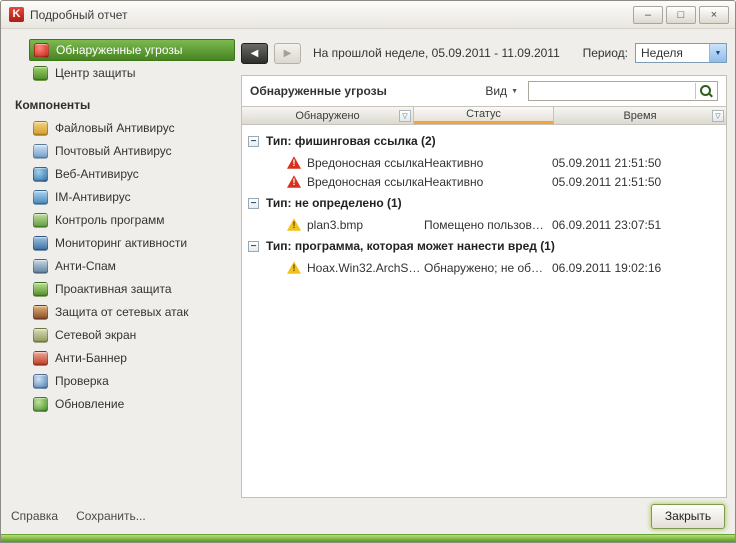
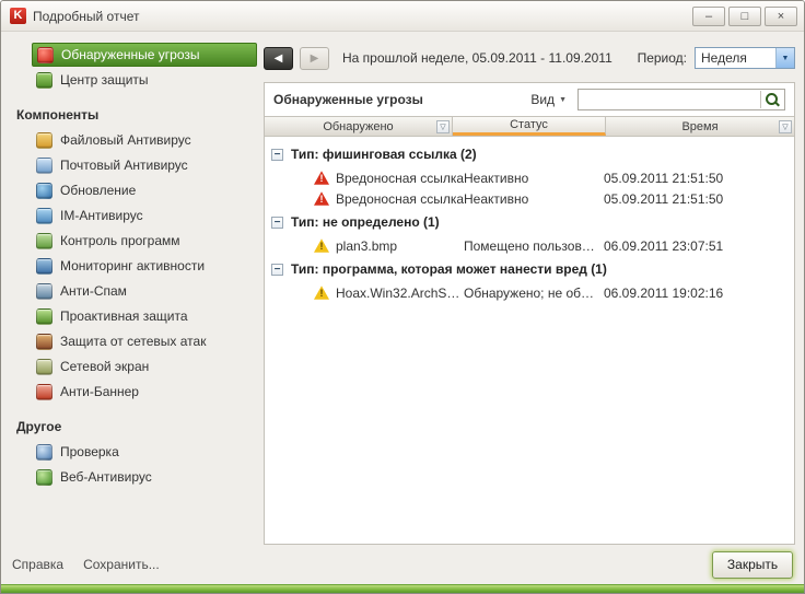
  Подробный отчет
  –
  □
  ×
  Обнаруженные угрозы
  Центр защиты
  Компоненты
  Файловый Антивирус
  Почтовый Антивирус
- Веб-Антивирус
+ Обновление
  IM-Антивирус
  Контроль программ
  Мониторинг активности
  Анти-Спам
  Проактивная защита
  Защита от сетевых атак
  Сетевой экран
  Анти-Баннер
+ Другое
  Проверка
- Обновление
+ Веб-Антивирус
  ◀
  ▶
  На прошлой неделе, 05.09.2011 - 11.09.2011
  Период:
  Неделя
  Обнаруженные угрозы
  Вид
  Обнаружено
  Статус
  Время
  −
  Тип: фишинговая ссылка (2)
  Вредоносная ссылка
  Неактивно
  05.09.2011 21:51:50
  Вредоносная ссылка
  Неактивно
  05.09.2011 21:51:50
  −
  Тип: не определено (1)
  plan3.bmp
  Помещено пользовате
  06.09.2011 23:07:51
  −
  Тип: программа, которая может нанести вред (1)
  Hoax.Win32.ArchSM..
  Обнаружено; не обраб
  06.09.2011 19:02:16
  Справка
  Сохранить...
  Закрыть
